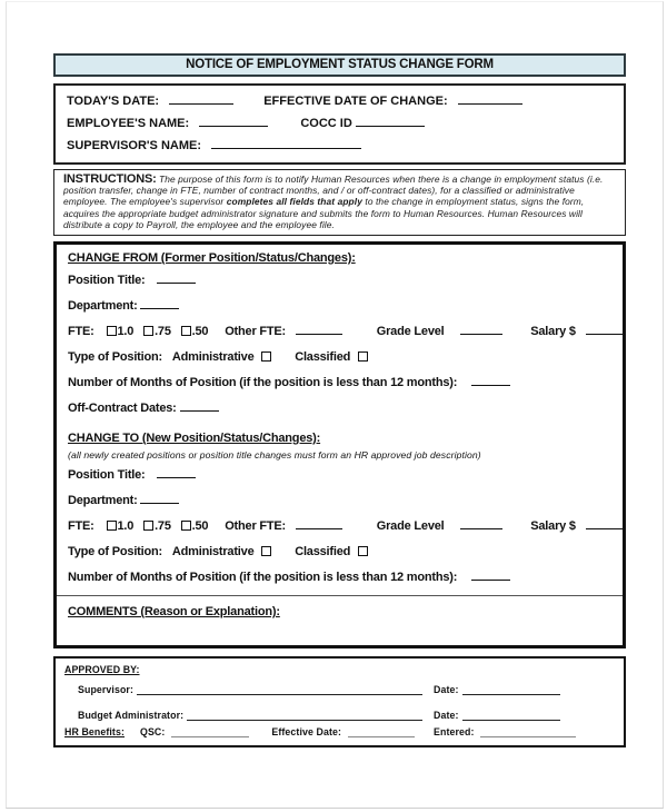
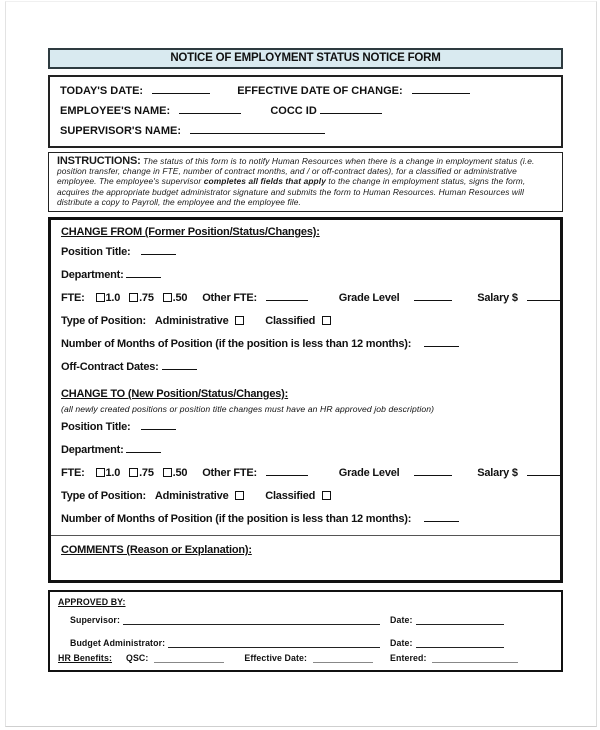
- NOTICE OF EMPLOYMENT STATUS CHANGE FORM
+ NOTICE OF EMPLOYMENT STATUS NOTICE FORM
  TODAY'S DATE: EFFECTIVE DATE OF CHANGE:
  EMPLOYEE'S NAME: COCC ID
  SUPERVISOR'S NAME:
- INSTRUCTIONS: The purpose of this form is to notify Human Resources when there is a change in employment status (i.e. position transfer, change in FTE, number of contract months, and / or off-contract dates), for a classified or administrative employee. The employee's supervisor completes all fields that apply to the change in employment status, signs the form, acquires the appropriate budget administrator signature and submits the form to Human Resources. Human Resources will distribute a copy to Payroll, the employee and the employee file.
+ INSTRUCTIONS: The status of this form is to notify Human Resources when there is a change in employment status (i.e. position transfer, change in FTE, number of contract months, and / or off-contract dates), for a classified or administrative employee. The employee's supervisor completes all fields that apply to the change in employment status, signs the form, acquires the appropriate budget administrator signature and submits the form to Human Resources. Human Resources will distribute a copy to Payroll, the employee and the employee file.
  CHANGE FROM (Former Position/Status/Changes):
  Position Title:
  Department:
  FTE: 1.0 .75 .50 Other FTE: Grade Level Salary $
  Type of Position: Administrative Classified
  Number of Months of Position (if the position is less than 12 months):
  Off-Contract Dates:
  CHANGE TO (New Position/Status/Changes):
- (all newly created positions or position title changes must form an HR approved job description)
+ (all newly created positions or position title changes must have an HR approved job description)
  Position Title:
  Department:
  FTE: 1.0 .75 .50 Other FTE: Grade Level Salary $
  Type of Position: Administrative Classified
  Number of Months of Position (if the position is less than 12 months):
  COMMENTS (Reason or Explanation):
  APPROVED BY:
  Supervisor:
  Date:
  Budget Administrator:
  Date:
  HR Benefits:
  QSC:
  Effective Date:
  Entered:
